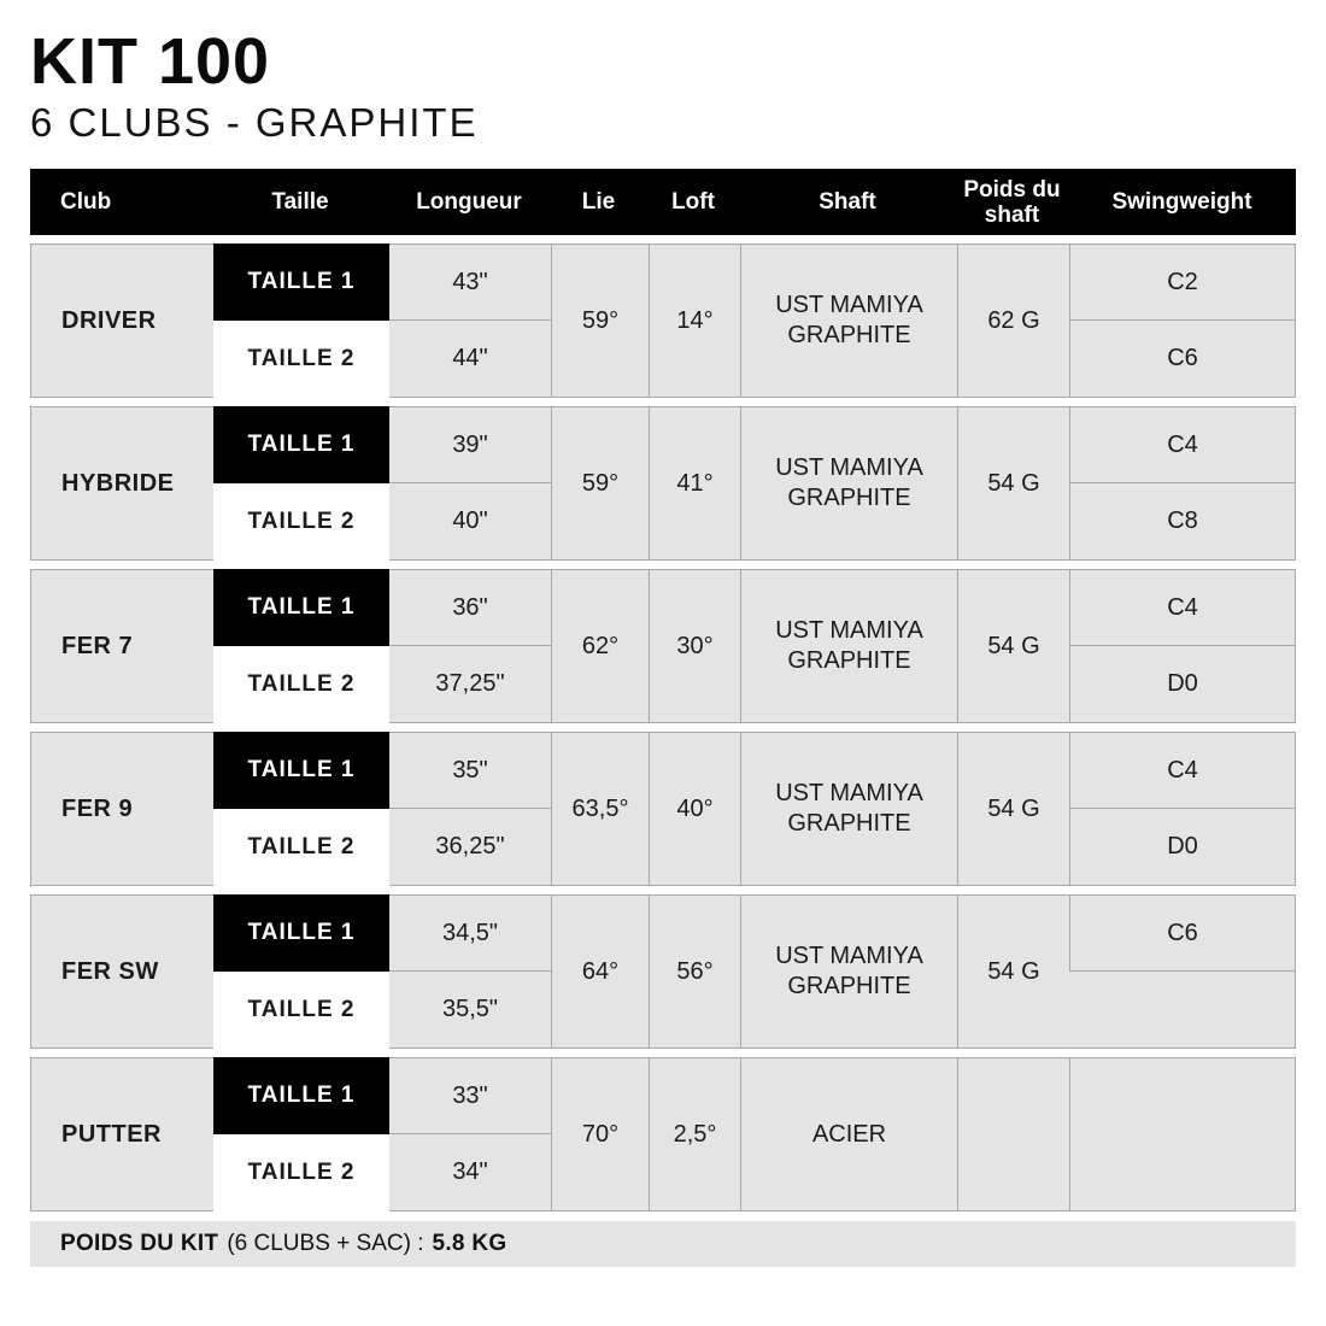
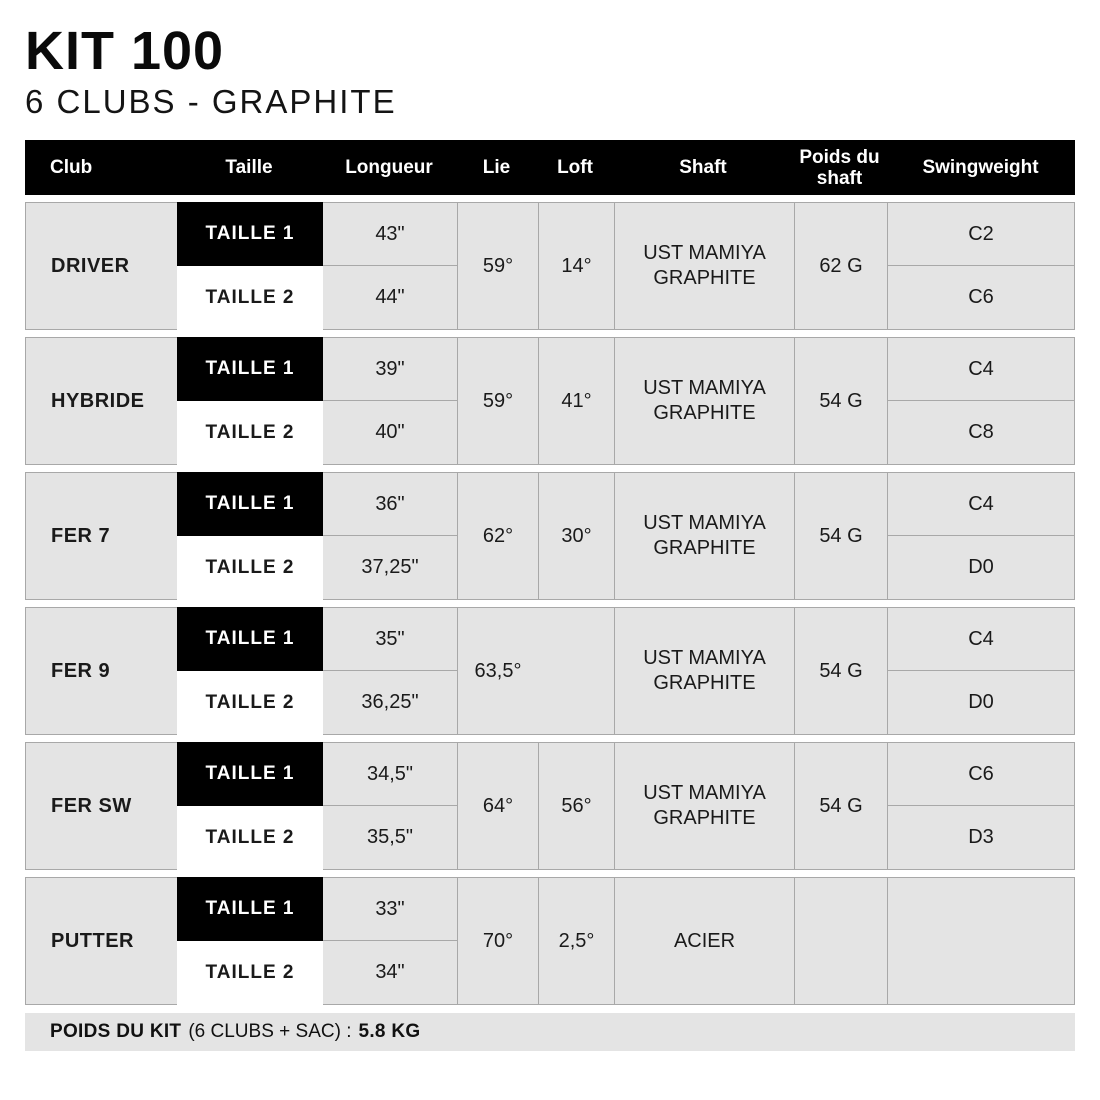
  KIT 100
  6 CLUBS - GRAPHITE
  Club
  Taille
  Longueur
  Lie
  Loft
  Shaft
  Poids du shaft
  Swingweight
  DRIVER
  TAILLE 1
  TAILLE 2
  43"
  44"
  59°
  14°
  UST MAMIYA GRAPHITE
  62 G
  C2
  C6
  HYBRIDE
  TAILLE 1
  TAILLE 2
  39"
  40"
  59°
  41°
  UST MAMIYA GRAPHITE
  54 G
  C4
  C8
  FER 7
  TAILLE 1
  TAILLE 2
  36"
  37,25"
  62°
  30°
  UST MAMIYA GRAPHITE
  54 G
  C4
  D0
  FER 9
  TAILLE 1
  TAILLE 2
  35"
  36,25"
  63,5°
- 40°
  UST MAMIYA GRAPHITE
  54 G
  C4
  D0
  FER SW
  TAILLE 1
  TAILLE 2
  34,5"
  35,5"
  64°
  56°
  UST MAMIYA GRAPHITE
  54 G
  C6
+ D3
  PUTTER
  TAILLE 1
  TAILLE 2
  33"
  34"
  70°
  2,5°
  ACIER
  POIDS DU KIT
  (6 CLUBS + SAC) :
  5.8 KG
